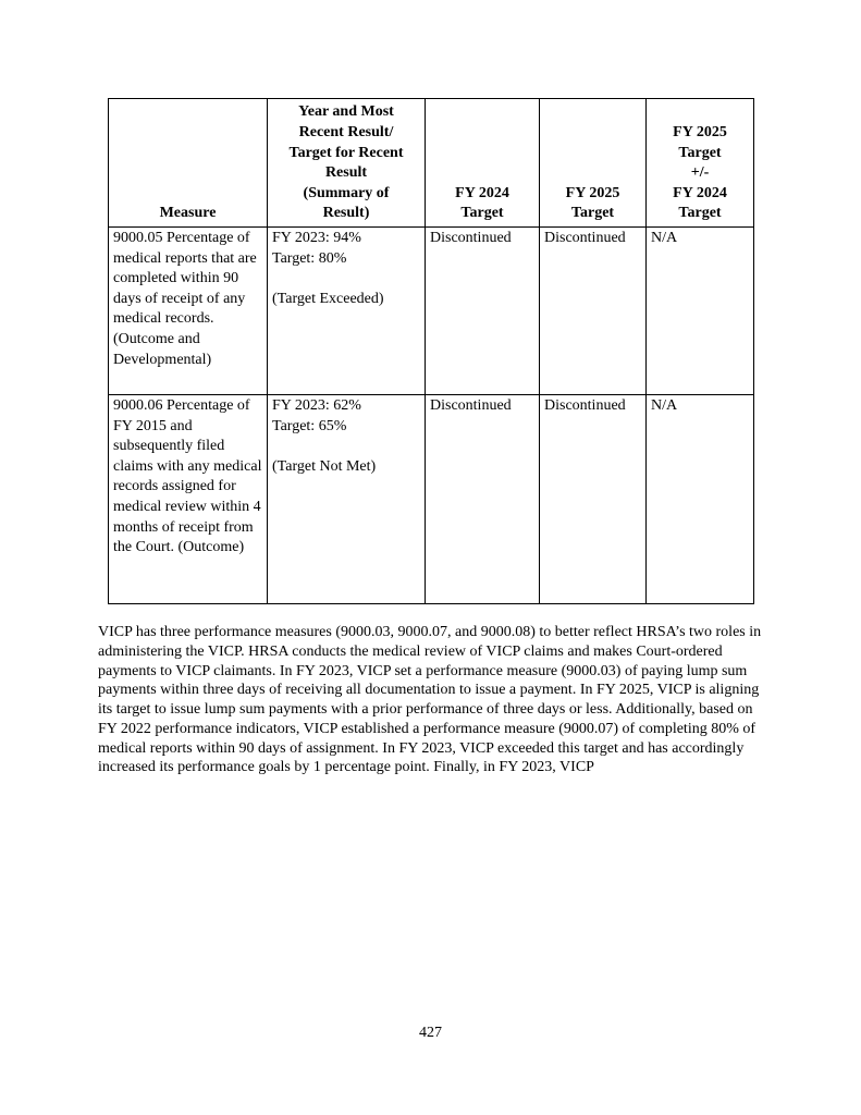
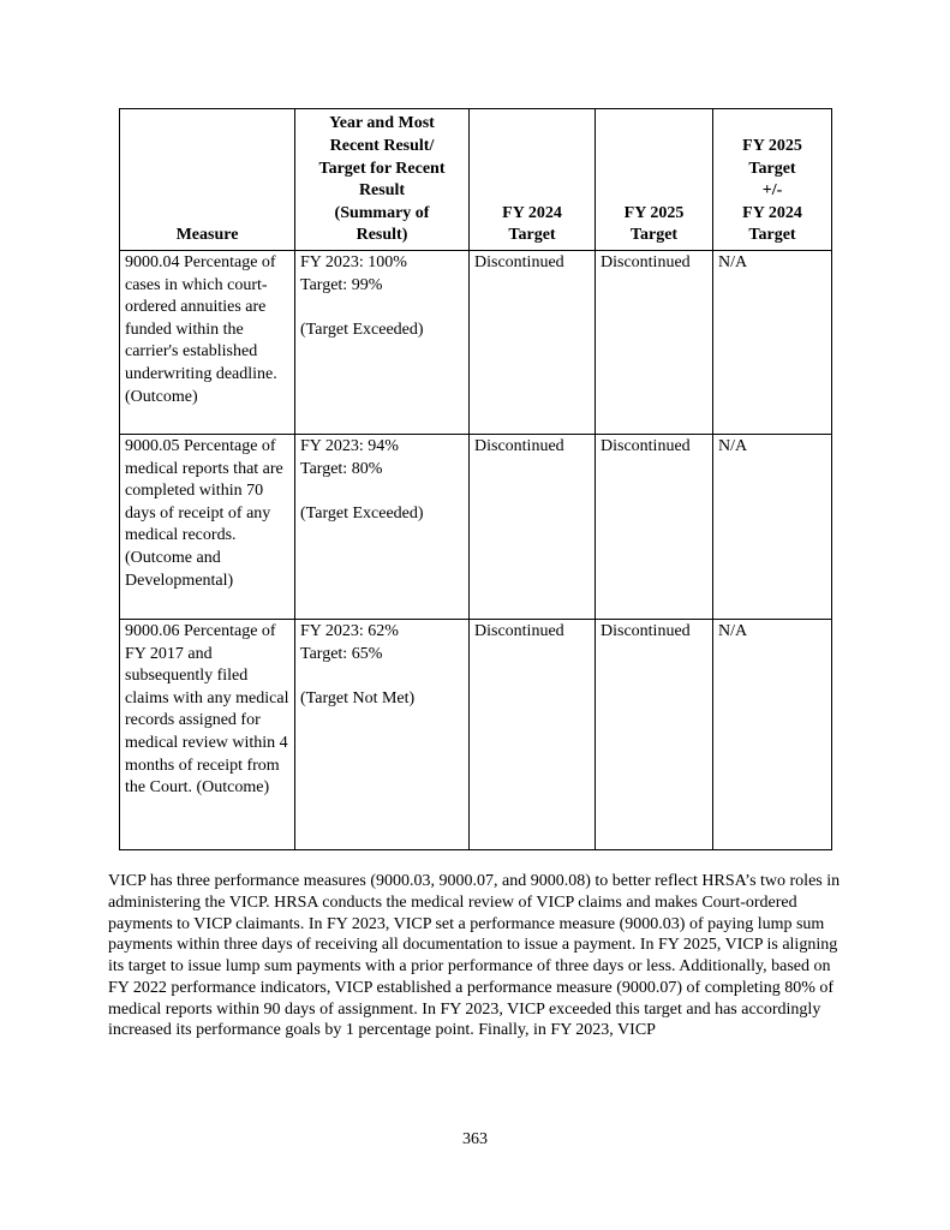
  Measure	Year and Most Recent Result/ Target for Recent Result (Summary of Result)	FY 2024 Target	FY 2025 Target	FY 2025 Target +/- FY 2024 Target
+ 9000.04 Percentage of cases in which court-ordered annuities are funded within the carrier's established underwriting deadline. (Outcome)	FY 2023: 100% Target: 99% (Target Exceeded)	Discontinued	Discontinued	N/A
- 9000.05 Percentage of medical reports that are completed within 90 days of receipt of any medical records. (Outcome and Developmental)	FY 2023: 94% Target: 80% (Target Exceeded)	Discontinued	Discontinued	N/A
+ 9000.05 Percentage of medical reports that are completed within 70 days of receipt of any medical records. (Outcome and Developmental)	FY 2023: 94% Target: 80% (Target Exceeded)	Discontinued	Discontinued	N/A
- 9000.06 Percentage of FY 2015 and subsequently filed claims with any medical records assigned for medical review within 4 months of receipt from the Court. (Outcome)	FY 2023: 62% Target: 65% (Target Not Met)	Discontinued	Discontinued	N/A
+ 9000.06 Percentage of FY 2017 and subsequently filed claims with any medical records assigned for medical review within 4 months of receipt from the Court. (Outcome)	FY 2023: 62% Target: 65% (Target Not Met)	Discontinued	Discontinued	N/A
  VICP has three performance measures (9000.03, 9000.07, and 9000.08) to better reflect HRSA’s two roles in administering the VICP. HRSA conducts the medical review of VICP claims and makes Court-ordered payments to VICP claimants. In FY 2023, VICP set a performance measure (9000.03) of paying lump sum payments within three days of receiving all documentation to issue a payment. In FY 2025, VICP is aligning its target to issue lump sum payments with a prior performance of three days or less. Additionally, based on FY 2022 performance indicators, VICP established a performance measure (9000.07) of completing 80% of medical reports within 90 days of assignment. In FY 2023, VICP exceeded this target and has accordingly increased its performance goals by 1 percentage point. Finally, in FY 2023, VICP
- 427
+ 363
